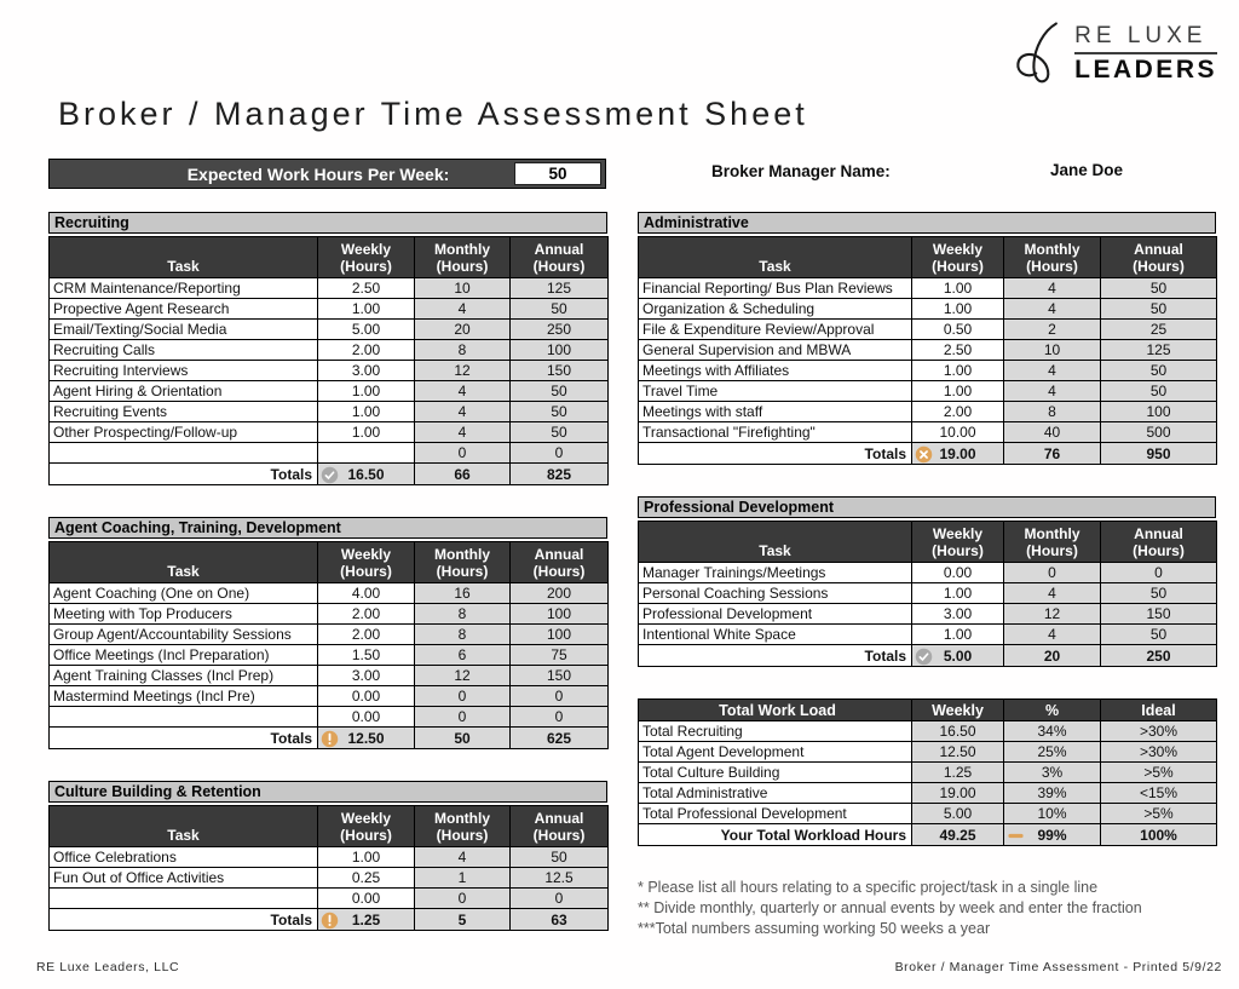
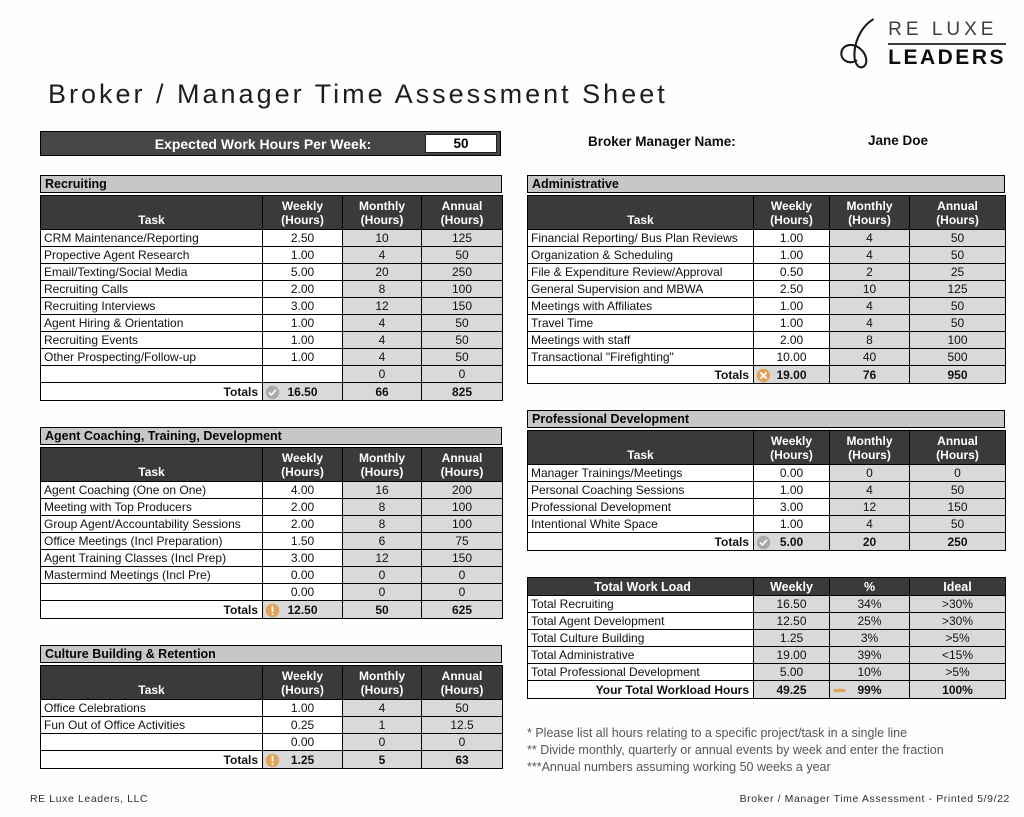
  RE LUXE
  LEADERS
  Broker / Manager Time Assessment Sheet
  Expected Work Hours Per Week:
  50
  Broker Manager Name:
  Jane Doe
  Recruiting
  Task	Weekly(Hours)	Monthly(Hours)	Annual(Hours)
  CRM Maintenance/Reporting	2.50	10	125
  Propective Agent Research	1.00	4	50
  Email/Texting/Social Media	5.00	20	250
  Recruiting Calls	2.00	8	100
  Recruiting Interviews	3.00	12	150
  Agent Hiring & Orientation	1.00	4	50
  Recruiting Events	1.00	4	50
  Other Prospecting/Follow-up	1.00	4	50
  		0	0
  Totals	16.50	66	825
  Agent Coaching, Training, Development
  Task	Weekly(Hours)	Monthly(Hours)	Annual(Hours)
  Agent Coaching (One on One)	4.00	16	200
  Meeting with Top Producers	2.00	8	100
  Group Agent/Accountability Sessions	2.00	8	100
  Office Meetings (Incl Preparation)	1.50	6	75
  Agent Training Classes (Incl Prep)	3.00	12	150
  Mastermind Meetings (Incl Pre)	0.00	0	0
  	0.00	0	0
  Totals	12.50	50	625
  Culture Building & Retention
  Task	Weekly(Hours)	Monthly(Hours)	Annual(Hours)
  Office Celebrations	1.00	4	50
  Fun Out of Office Activities	0.25	1	12.5
  	0.00	0	0
  Totals	1.25	5	63
  Administrative
  Task	Weekly(Hours)	Monthly(Hours)	Annual(Hours)
  Financial Reporting/ Bus Plan Reviews	1.00	4	50
  Organization & Scheduling	1.00	4	50
  File & Expenditure Review/Approval	0.50	2	25
  General Supervision and MBWA	2.50	10	125
  Meetings with Affiliates	1.00	4	50
  Travel Time	1.00	4	50
  Meetings with staff	2.00	8	100
  Transactional "Firefighting"	10.00	40	500
  Totals	19.00	76	950
  Professional Development
  Task	Weekly(Hours)	Monthly(Hours)	Annual(Hours)
  Manager Trainings/Meetings	0.00	0	0
  Personal Coaching Sessions	1.00	4	50
  Professional Development	3.00	12	150
  Intentional White Space	1.00	4	50
  Totals	5.00	20	250
  Total Work Load	Weekly	%	Ideal
  Total Recruiting	16.50	34%	>30%
  Total Agent Development	12.50	25%	>30%
  Total Culture Building	1.25	3%	>5%
  Total Administrative	19.00	39%	<15%
  Total Professional Development	5.00	10%	>5%
  Your Total Workload Hours	49.25	99%	100%
  * Please list all hours relating to a specific project/task in a single line
  ** Divide monthly, quarterly or annual events by week and enter the fraction
- ***Total numbers assuming working 50 weeks a year
+ ***Annual numbers assuming working 50 weeks a year
  RE Luxe Leaders, LLC
  Broker / Manager Time Assessment - Printed 5/9/22
